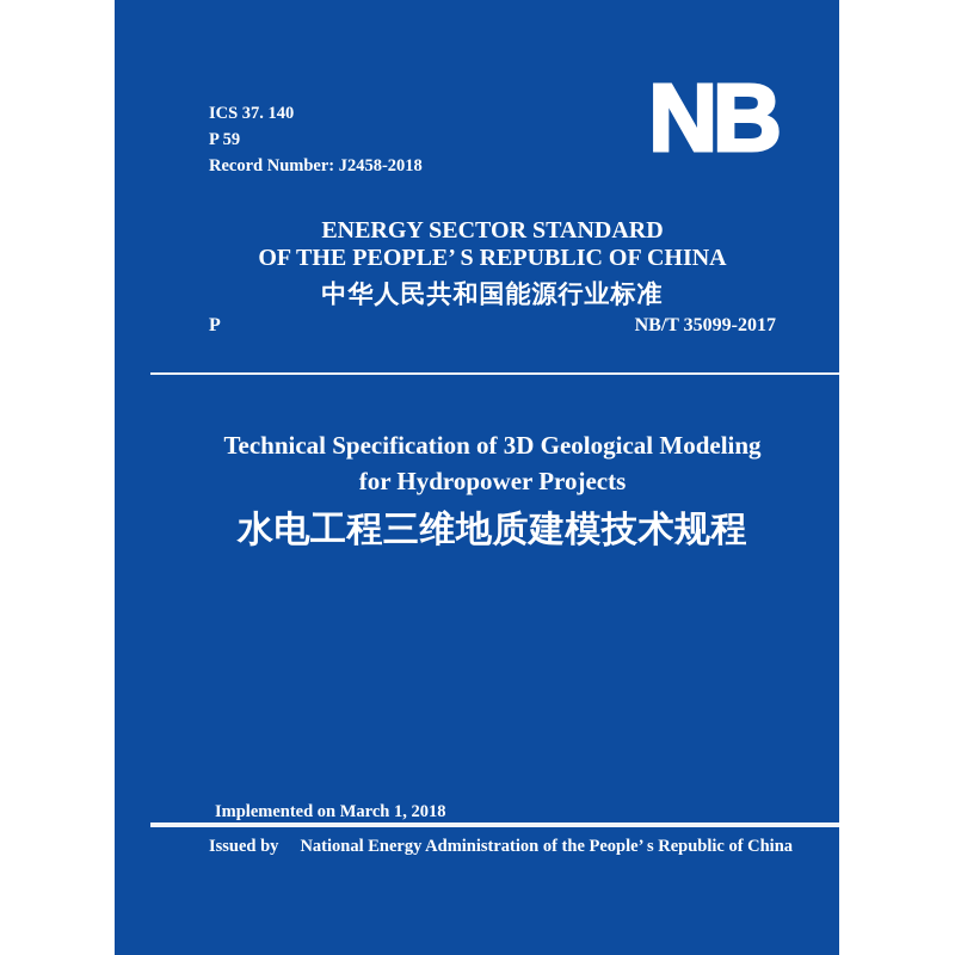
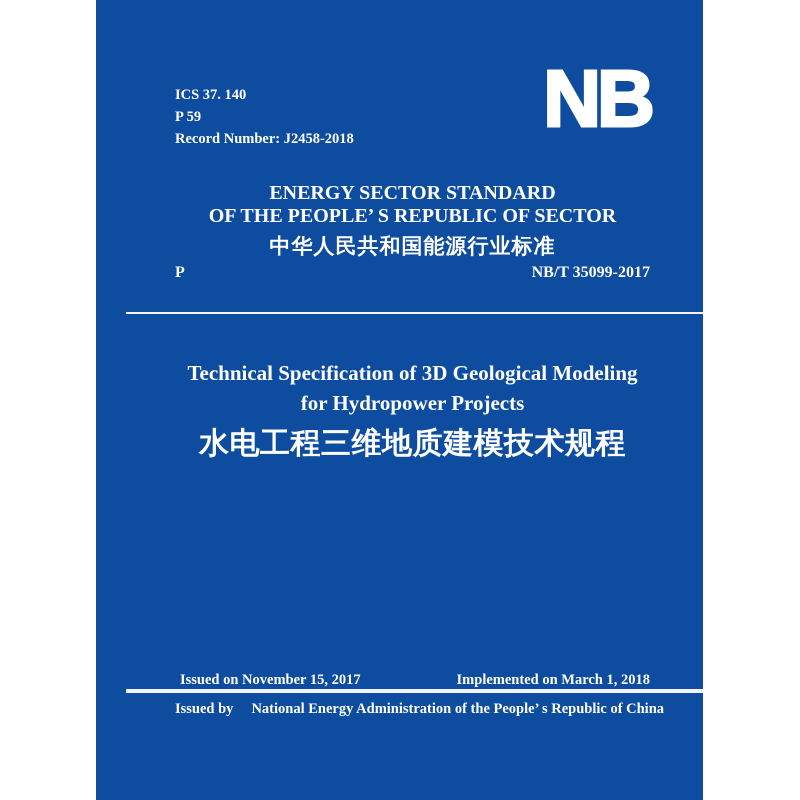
  ICS 37. 140
  P 59
  Record Number: J2458-2018
  NB
  ENERGY SECTOR STANDARD
- OF THE PEOPLE’ S REPUBLIC OF CHINA
+ OF THE PEOPLE’ S REPUBLIC OF SECTOR
  中华人民共和国能源行业标准
  P
  NB/T 35099-2017
  Technical Specification of 3D Geological Modeling
  for Hydropower Projects
  水电工程三维地质建模技术规程
+ Issued on November 15, 2017
  Implemented on March 1, 2018
  Issued by National Energy Administration of the People’ s Republic of China
